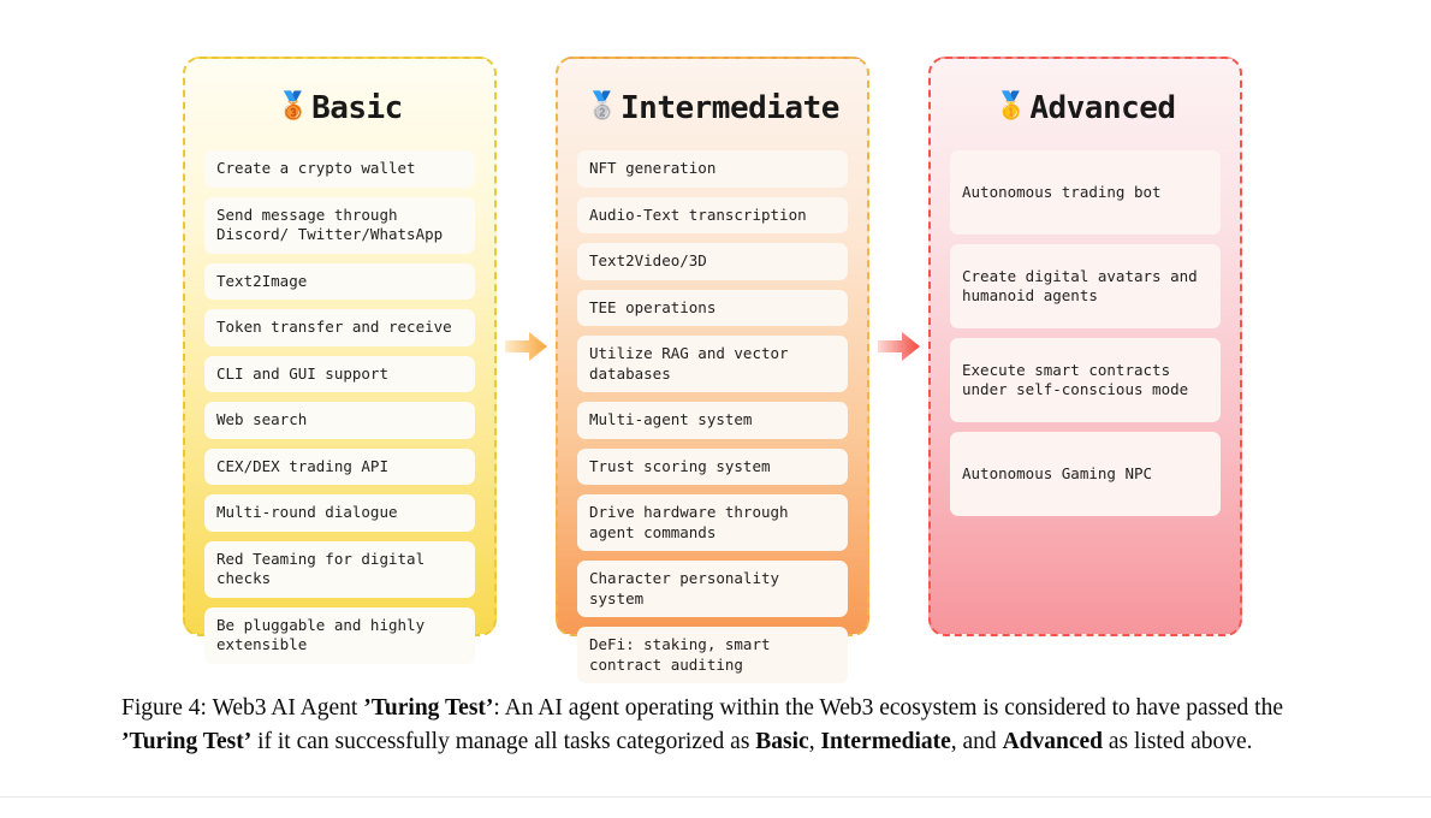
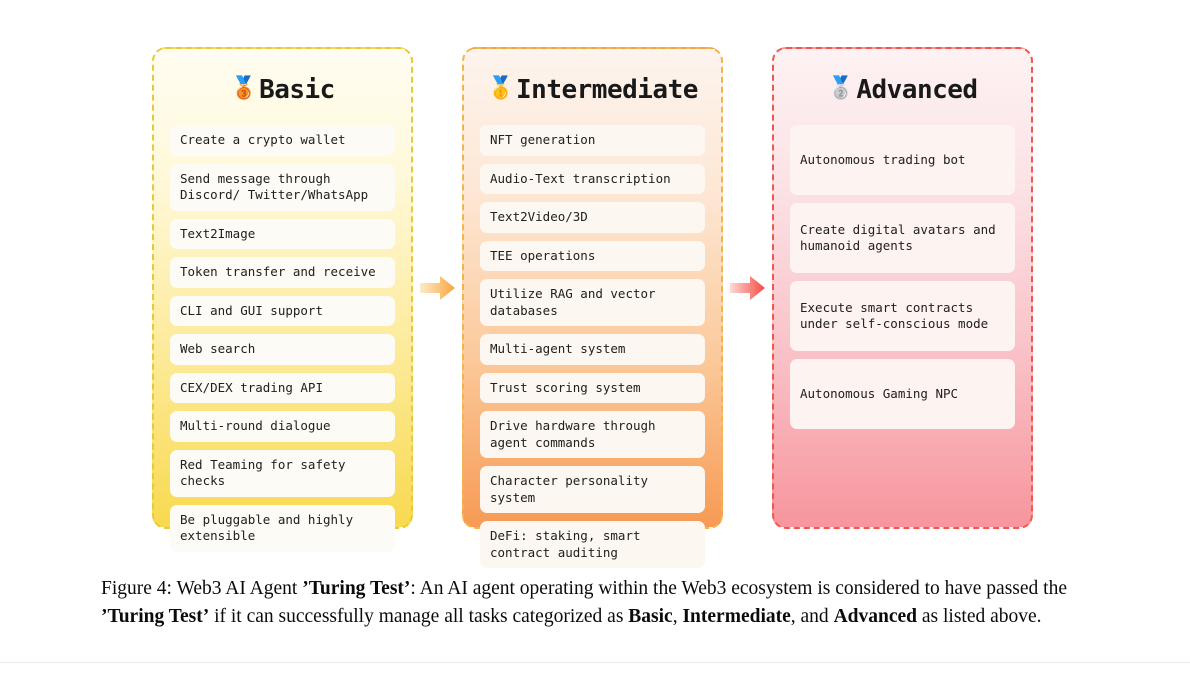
  🥉
  Basic
  Create a crypto wallet
  Send message through Discord/ Twitter/WhatsApp
  Text2Image
  Token transfer and receive
  CLI and GUI support
  Web search
  CEX/DEX trading API
  Multi-round dialogue
- Red Teaming for digital checks
+ Red Teaming for safety checks
  Be pluggable and highly extensible
- 🥈
+ 🥇
  Intermediate
  NFT generation
  Audio-Text transcription
  Text2Video/3D
  TEE operations
  Utilize RAG and vector databases
  Multi-agent system
  Trust scoring system
  Drive hardware through agent commands
  Character personality system
  DeFi: staking, smart contract auditing
- 🥇
+ 🥈
  Advanced
  Autonomous trading bot
  Create digital avatars and humanoid agents
  Execute smart contracts under self-conscious mode
  Autonomous Gaming NPC
  Figure 4: Web3 AI Agent ’Turing Test’: An AI agent operating within the Web3 ecosystem is considered to have passed the ’Turing Test’ if it can successfully manage all tasks categorized as Basic, Intermediate, and Advanced as listed above.
